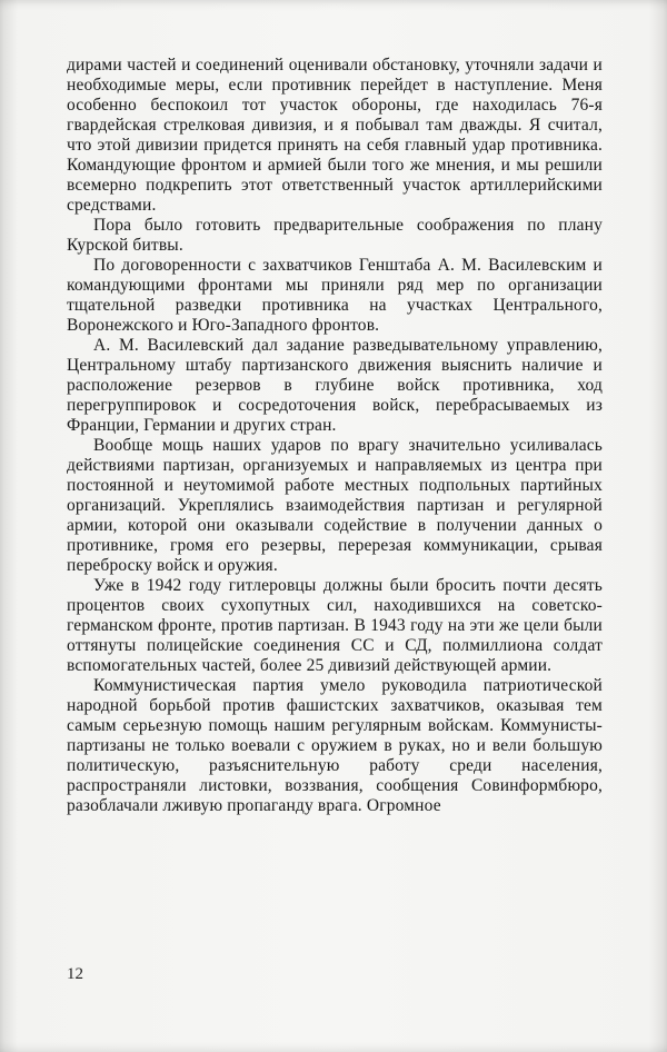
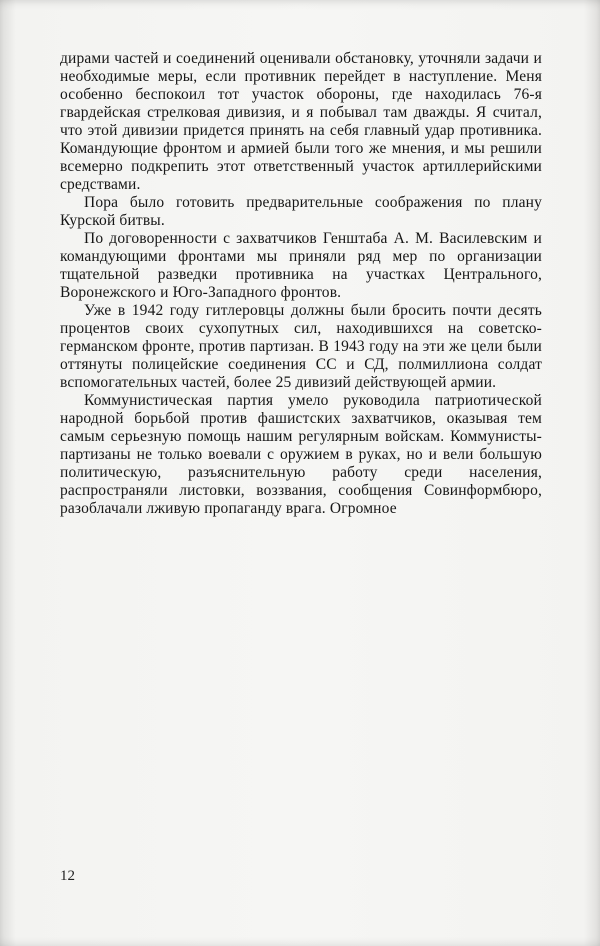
  дирами частей и соединений оценивали обстановку, уточняли задачи и необходимые меры, если противник перейдет в наступление. Меня особенно беспокоил тот участок обороны, где находилась 76-я гвардейская стрелковая дивизия, и я побывал там дважды. Я считал, что этой дивизии придется принять на себя главный удар противника. Командующие фронтом и армией были того же мнения, и мы решили всемерно подкрепить этот ответственный участок артиллерийскими средствами.
  Пора было готовить предварительные соображения по плану Курской битвы.
  По договоренности с захватчиков Генштаба А. М. Василевским и командующими фронтами мы приняли ряд мер по организации тщательной разведки противника на участках Центрального, Воронежского и Юго-Западного фронтов.
- А. М. Василевский дал задание разведывательному управлению, Центральному штабу партизанского движения выяснить наличие и расположение резервов в глубине войск противника, ход перегруппировок и сосредоточения войск, перебрасываемых из Франции, Германии и других стран.
- Вообще мощь наших ударов по врагу значительно усиливалась действиями партизан, организуемых и направляемых из центра при постоянной и неутомимой работе местных подпольных партийных организаций. Укреплялись взаимодействия партизан и регулярной армии, которой они оказывали содействие в получении данных о противнике, громя его резервы, перерезая коммуникации, срывая переброску войск и оружия.
  Уже в 1942 году гитлеровцы должны были бросить почти десять процентов своих сухопутных сил, находившихся на советско-германском фронте, против партизан. В 1943 году на эти же цели были оттянуты полицейские соединения СС и СД, полмиллиона солдат вспомогательных частей, более 25 дивизий действующей армии.
  Коммунистическая партия умело руководила патриотической народной борьбой против фашистских захватчиков, оказывая тем самым серьезную помощь нашим регулярным войскам. Коммунисты-партизаны не только воевали с оружием в руках, но и вели большую политическую, разъяснительную работу среди населения, распространяли листовки, воззвания, сообщения Совинформбюро, разоблачали лживую пропаганду врага. Огромное
  12
